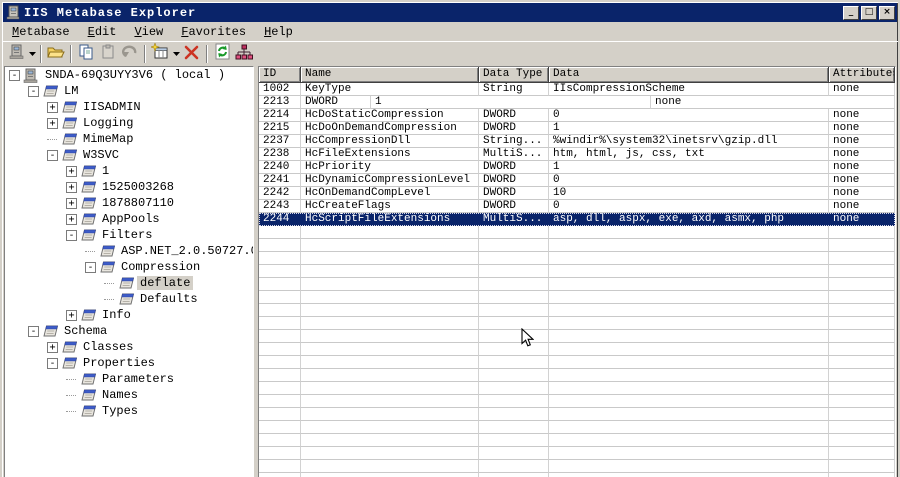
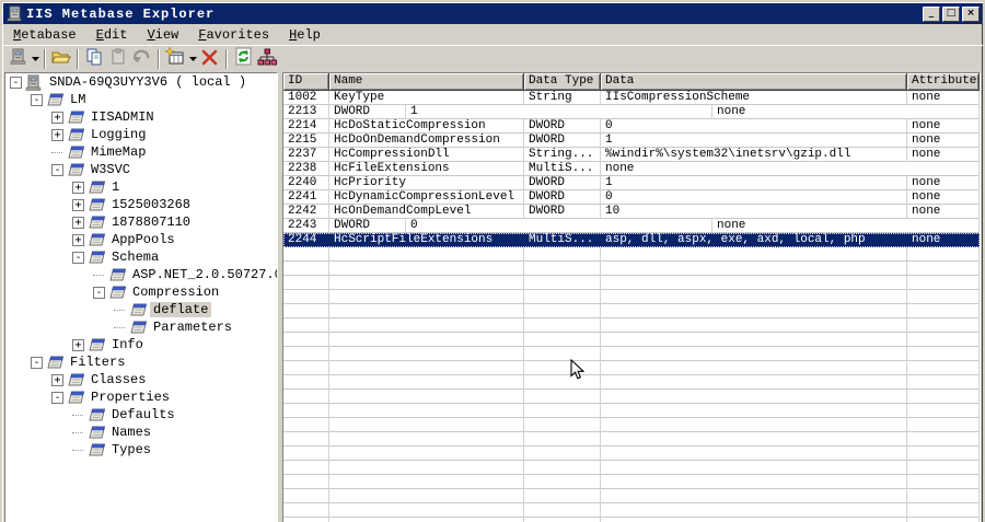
  IIS Metabase Explorer
  _
  □
  ×
  Metabase
  Edit
  View
  Favorites
  Help
  -
  SNDA-69Q3UYY3V6 ( local )
  -
  LM
  +
  IISADMIN
  +
  Logging
  MimeMap
  -
  W3SVC
  +
  1
  +
  1525003268
  +
  1878807110
  +
  AppPools
  -
- Filters
+ Schema
  ASP.NET_2.0.50727.
  -
  Compression
  deflate
- Defaults
+ Parameters
  +
  Info
  -
- Schema
+ Filters
  +
  Classes
  -
  Properties
- Parameters
+ Defaults
  Names
  Types
  ID
  Name
  Data Type
  Data
  Attribute
  1002
  KeyType
  String
  IIsCompressionScheme
  none
  2213
  DWORD
  1
  none
  2214
  HcDoStaticCompression
  DWORD
  0
  none
  2215
  HcDoOnDemandCompression
  DWORD
  1
  none
  2237
  HcCompressionDll
  String...
  %windir%\system32\inetsrv\gzip.dll
  none
  2238
  HcFileExtensions
  MultiS...
- htm, html, js, css, txt
  none
  2240
  HcPriority
  DWORD
  1
  none
  2241
  HcDynamicCompressionLevel
  DWORD
  0
  none
  2242
  HcOnDemandCompLevel
  DWORD
  10
  none
  2243
- HcCreateFlags
  DWORD
  0
  none
  2244
  HcScriptFileExtensions
  MultiS...
- asp, dll, aspx, exe, axd, asmx, php
+ asp, dll, aspx, exe, axd, local, php
  none
